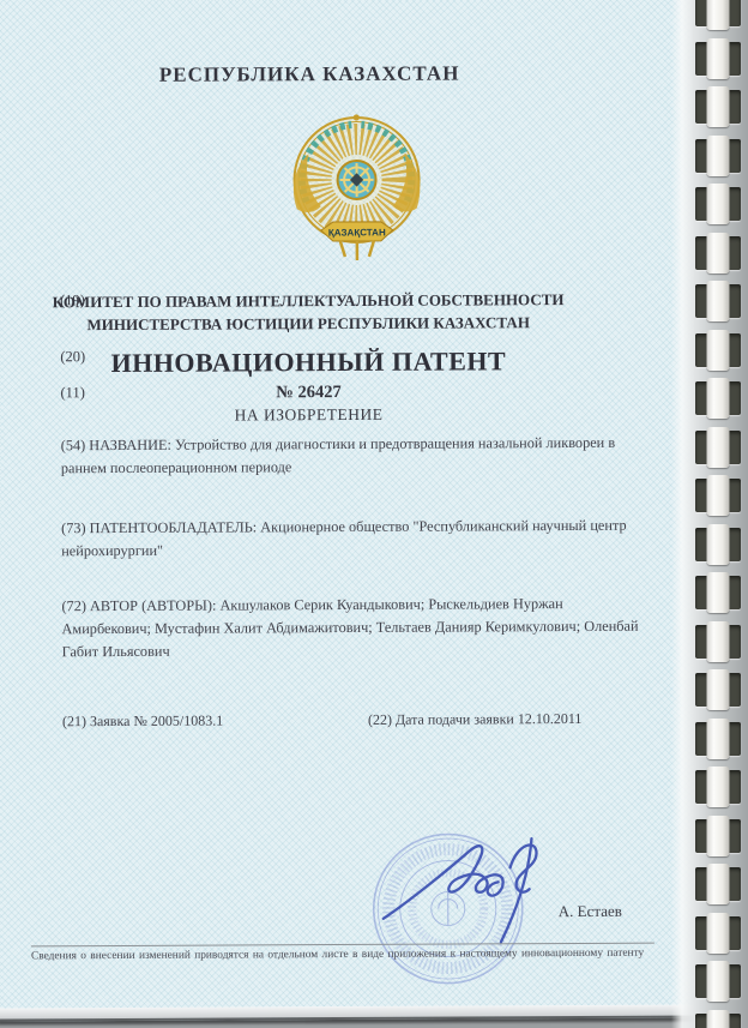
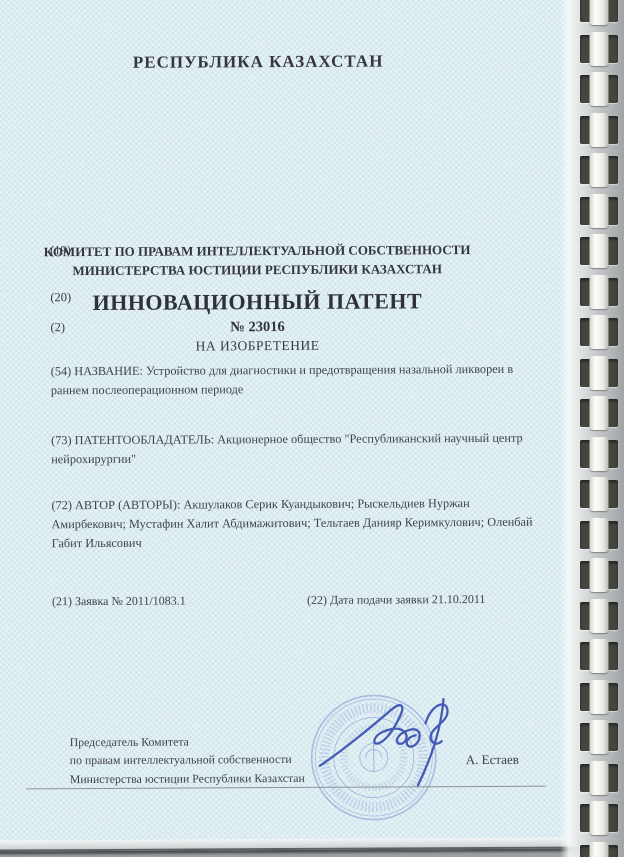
  РЕСПУБЛИКА КАЗАХСТАН
- ҚАЗАҚСТАН
  (19)
  КОМИТЕТ ПО ПРАВАМ ИНТЕЛЛЕКТУАЛЬНОЙ СОБСТВЕННОСТИ
  МИНИСТЕРСТВА ЮСТИЦИИ РЕСПУБЛИКИ КАЗАХСТАН
  (20)
  ИННОВАЦИОННЫЙ ПАТЕНТ
- (11)
+ (2)
- № 26427
+ № 23016
  НА ИЗОБРЕТЕНИЕ
  (54) НАЗВАНИЕ: Устройство для диагностики и предотвращения назальной ликвореи в
  раннем послеоперационном периоде
  (73) ПАТЕНТООБЛАДАТЕЛЬ: Акционерное общество "Республиканский научный центр
  нейрохирургии"
  (72) АВТОР (АВТОРЫ): Акшулаков Серик Куандыкович; Рыскельдиев Нуржан
  Амирбекович; Мустафин Халит Абдимажитович; Тельтаев Данияр Керимкулович; Оленбай
  Габит Ильясович
- (21) Заявка № 2005/1083.1
+ (21) Заявка № 2011/1083.1
- (22) Дата подачи заявки 12.10.2011
+ (22) Дата подачи заявки 21.10.2011
+ Председатель Комитета
+ по правам интеллектуальной собственности
+ Министерства юстиции Республики Казахстан
  А. Естаев
- Сведения о внесении изменений приводятся на отдельном листе в виде приложения к настоящему инновационному патенту
